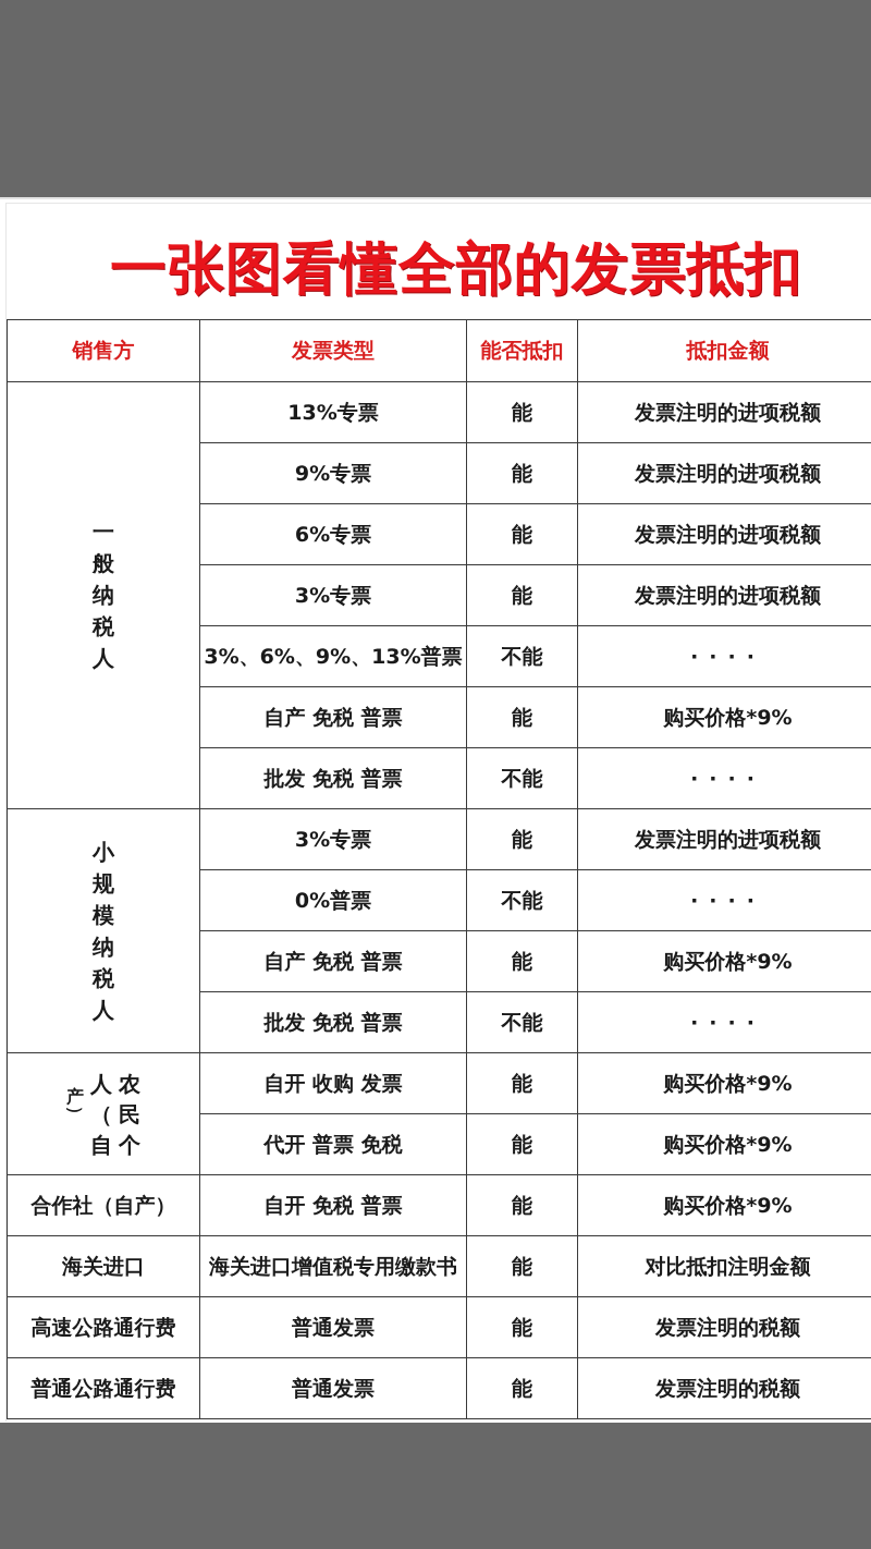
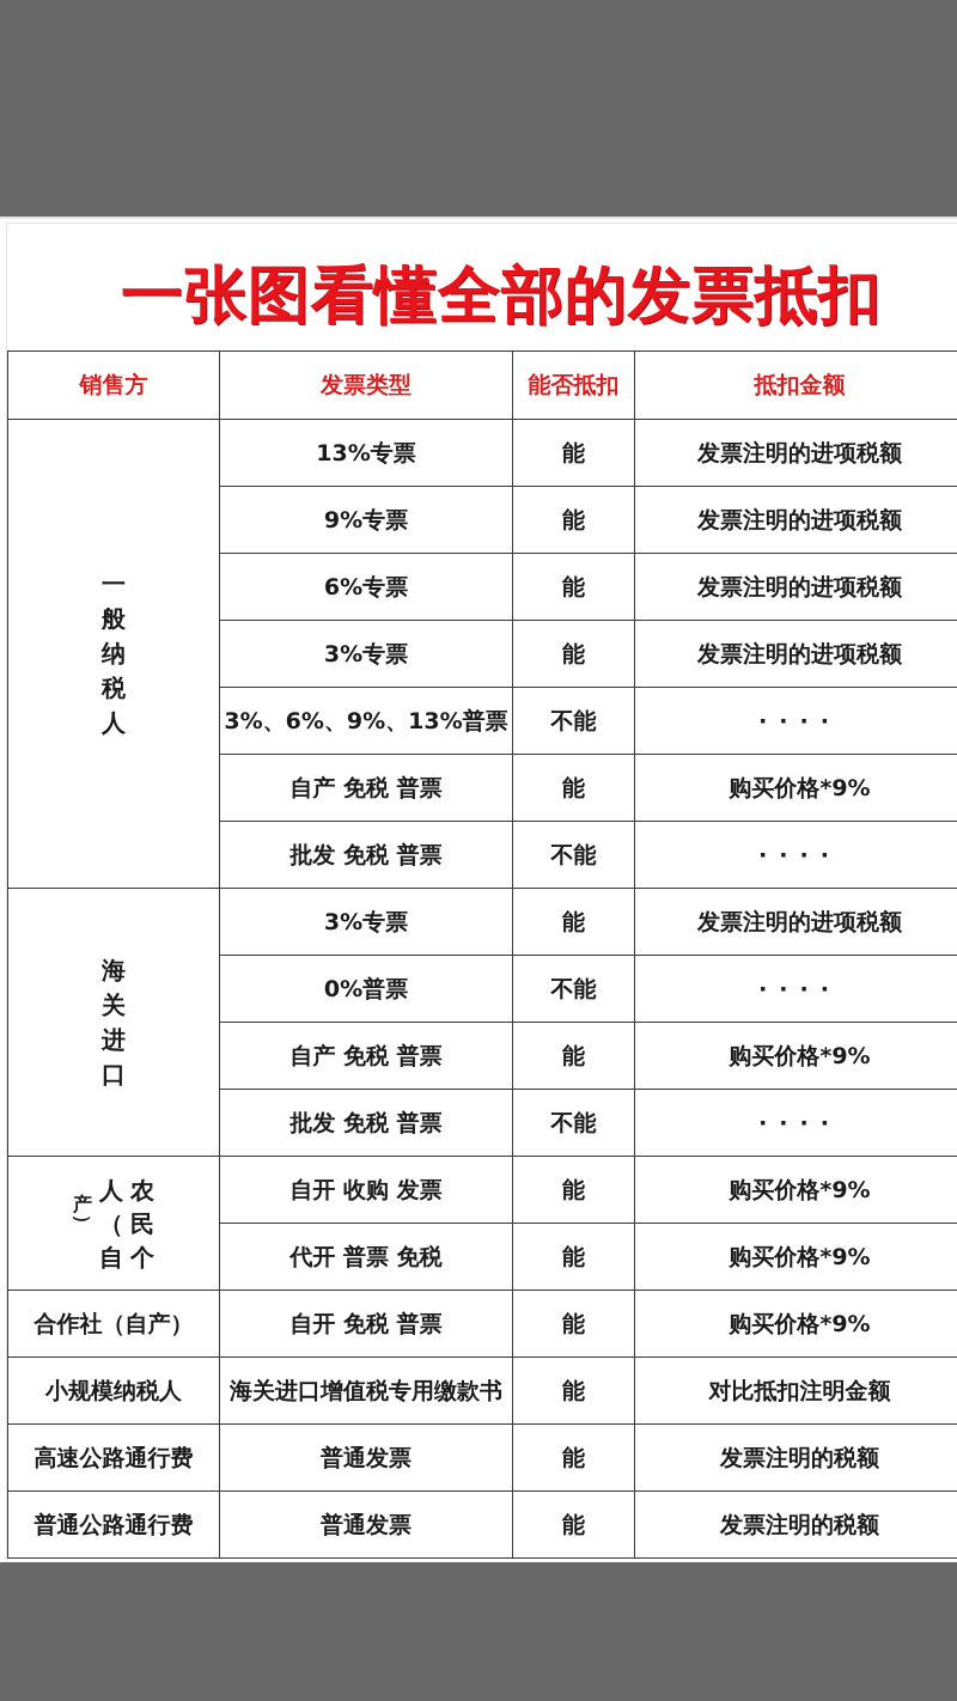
  一张图看懂全部的发票抵扣
  销售方	发票类型	能否抵扣	抵扣金额
  一般纳税人	13%专票	能	发票注明的进项税额
  9%专票	能	发票注明的进项税额
  6%专票	能	发票注明的进项税额
  3%专票	能	发票注明的进项税额
  3%、6%、9%、13%普票	不能	····
  自产 免税 普票	能	购买价格*9%
  批发 免税 普票	不能	····
- 小规模纳税人	3%专票	能	发票注明的进项税额
+ 海关进口	3%专票	能	发票注明的进项税额
  0%普票	不能	····
  自产 免税 普票	能	购买价格*9%
  批发 免税 普票	不能	····
  代开 普票 免税	能	购买价格*9%
  合作社（自产）	自开 免税 普票	能	购买价格*9%
- 海关进口	海关进口增值税专用缴款书	能	对比抵扣注明金额
+ 小规模纳税人	海关进口增值税专用缴款书	能	对比抵扣注明金额
  高速公路通行费	普通发票	能	发票注明的税额
  普通公路通行费	普通发票	能	发票注明的税额
